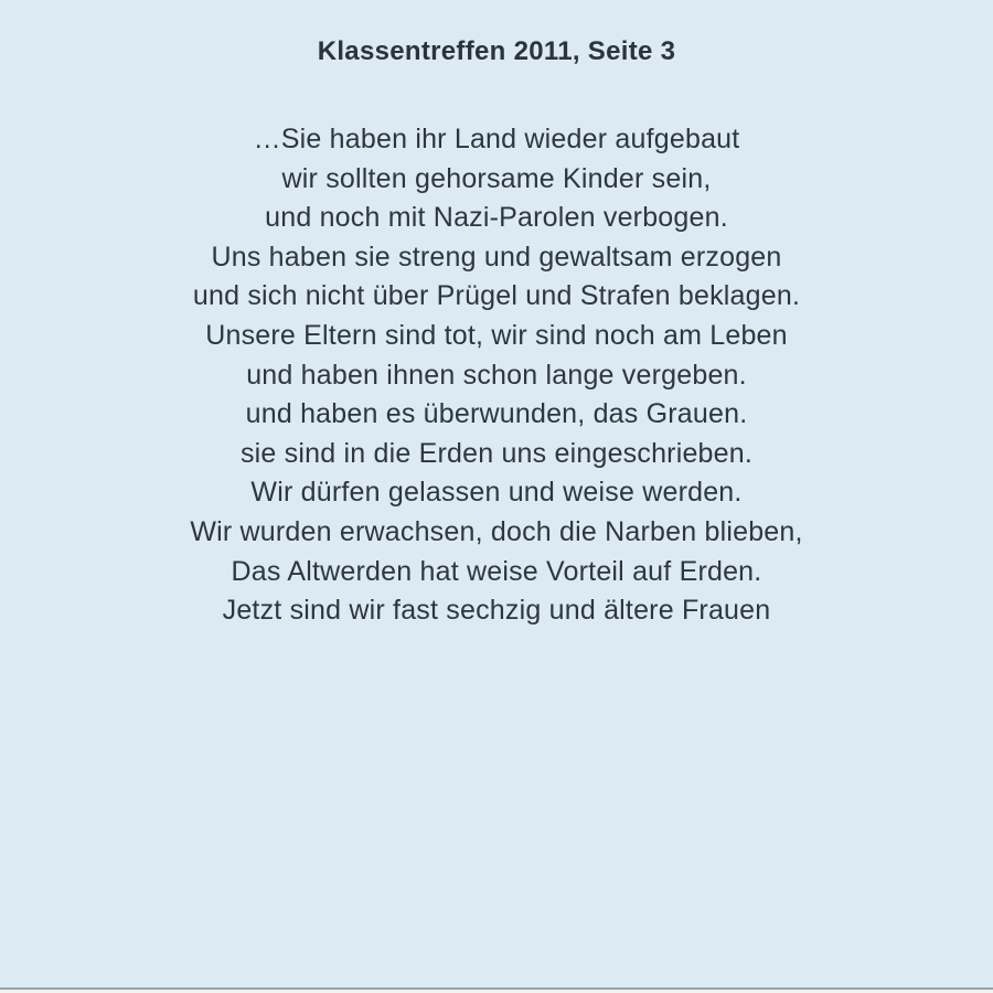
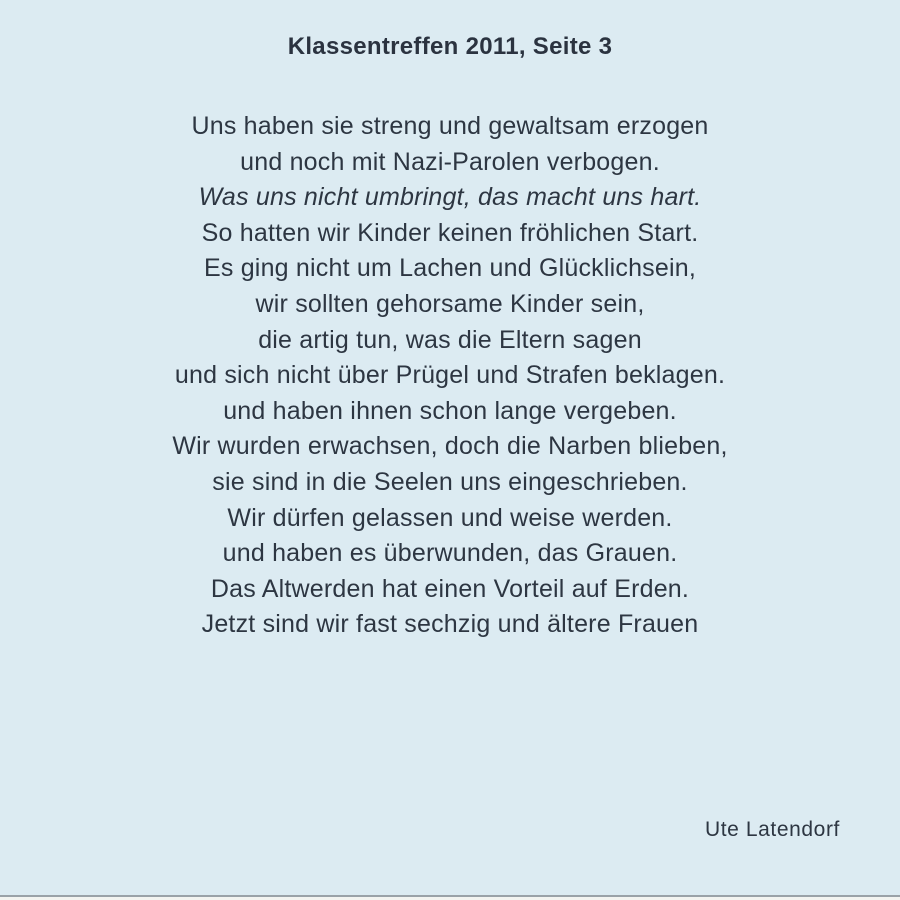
  Klassentreffen 2011, Seite 3
- …Sie haben ihr Land wieder aufgebaut
- wir sollten gehorsame Kinder sein,
+ Uns haben sie streng und gewaltsam erzogen
  und noch mit Nazi-Parolen verbogen.
+ Was uns nicht umbringt, das macht uns hart.
+ So hatten wir Kinder keinen fröhlichen Start.
+ Es ging nicht um Lachen und Glücklichsein,
- Uns haben sie streng und gewaltsam erzogen
+ wir sollten gehorsame Kinder sein,
+ die artig tun, was die Eltern sagen
  und sich nicht über Prügel und Strafen beklagen.
- Unsere Eltern sind tot, wir sind noch am Leben
  und haben ihnen schon lange vergeben.
- und haben es überwunden, das Grauen.
+ Wir wurden erwachsen, doch die Narben blieben,
- sie sind in die Erden uns eingeschrieben.
+ sie sind in die Seelen uns eingeschrieben.
  Wir dürfen gelassen und weise werden.
- Wir wurden erwachsen, doch die Narben blieben,
+ und haben es überwunden, das Grauen.
- Das Altwerden hat weise Vorteil auf Erden.
+ Das Altwerden hat einen Vorteil auf Erden.
  Jetzt sind wir fast sechzig und ältere Frauen
+ Ute Latendorf
